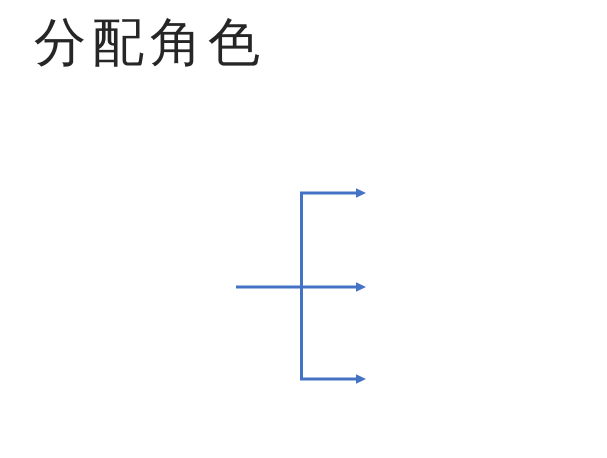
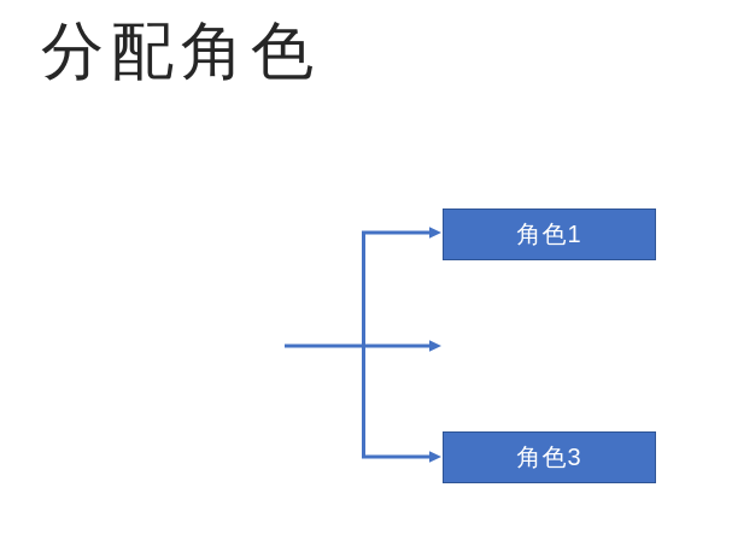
  分配角色
+ 角色1
+ 角色3
